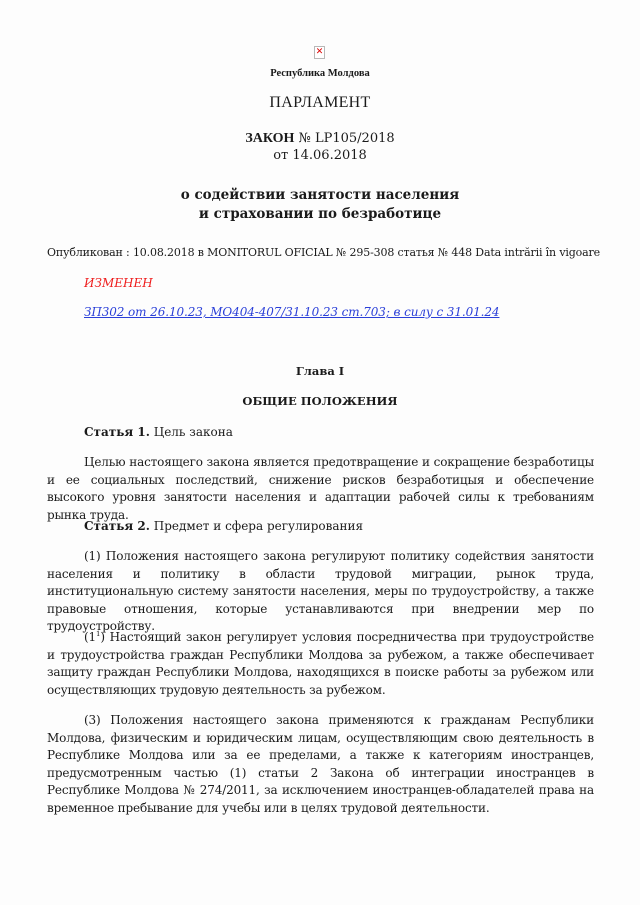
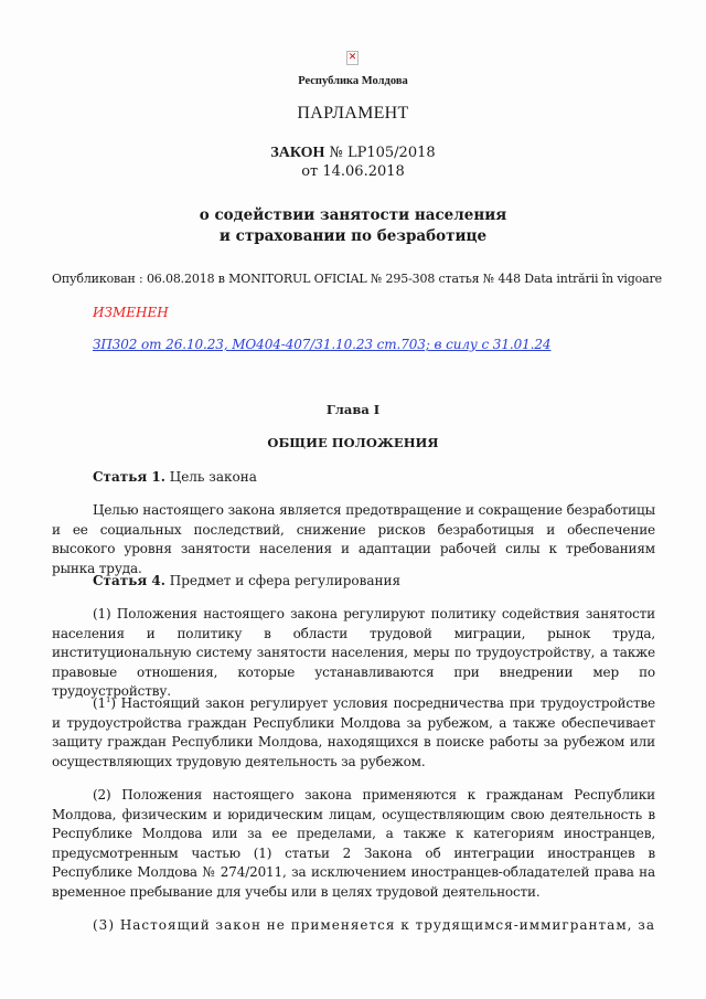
  ✕
  Республика Молдова
  ПАРЛАМЕНТ
  ЗАКОН № LP105/2018
  от 14.06.2018
  о содействии занятости населения
  и страховании по безработице
- Опубликован : 10.08.2018 в MONITORUL OFICIAL № 295-308 статья № 448 Data intrării în vigoare
+ Опубликован : 06.08.2018 в MONITORUL OFICIAL № 295-308 статья № 448 Data intrării în vigoare
  ИЗМЕНЕН
  ЗП302 от 26.10.23, MO404-407/31.10.23 ст.703; в силу с 31.01.24
  Глава I
  ОБЩИЕ ПОЛОЖЕНИЯ
  Статья 1. Цель закона
  Целью настоящего закона является предотвращение и сокращение безработицы и ее социальных последствий, снижение рисков безработицыя и обеспечение высокого уровня занятости населения и адаптации рабочей силы к требованиям рынка труда.
- Статья 2. Предмет и сфера регулирования
+ Статья 4. Предмет и сфера регулирования
  (1) Положения настоящего закона регулируют политику содействия занятости населения и политику в области трудовой миграции, рынок труда, институциональную систему занятости населения, меры по трудоустройству, а также правовые отношения, которые устанавливаются при внедрении мер по трудоустройству.
  (11) Настоящий закон регулирует условия посредничества при трудоустройстве и трудоустройства граждан Республики Молдова за рубежом, а также обеспечивает защиту граждан Республики Молдова, находящихся в поиске работы за рубежом или осуществляющих трудовую деятельность за рубежом.
- (3) Положения настоящего закона применяются к гражданам Республики Молдова, физическим и юридическим лицам, осуществляющим свою деятельность в Республике Молдова или за ее пределами, а также к категориям иностранцев, предусмотренным частью (1) статьи 2 Закона об интеграции иностранцев в Республике Молдова № 274/2011, за исключением иностранцев-обладателей права на временное пребывание для учебы или в целях трудовой деятельности.
+ (2) Положения настоящего закона применяются к гражданам Республики Молдова, физическим и юридическим лицам, осуществляющим свою деятельность в Республике Молдова или за ее пределами, а также к категориям иностранцев, предусмотренным частью (1) статьи 2 Закона об интеграции иностранцев в Республике Молдова № 274/2011, за исключением иностранцев-обладателей права на временное пребывание для учебы или в целях трудовой деятельности.
+ (3) Настоящий закон не применяется к трудящимся-иммигрантам, за
